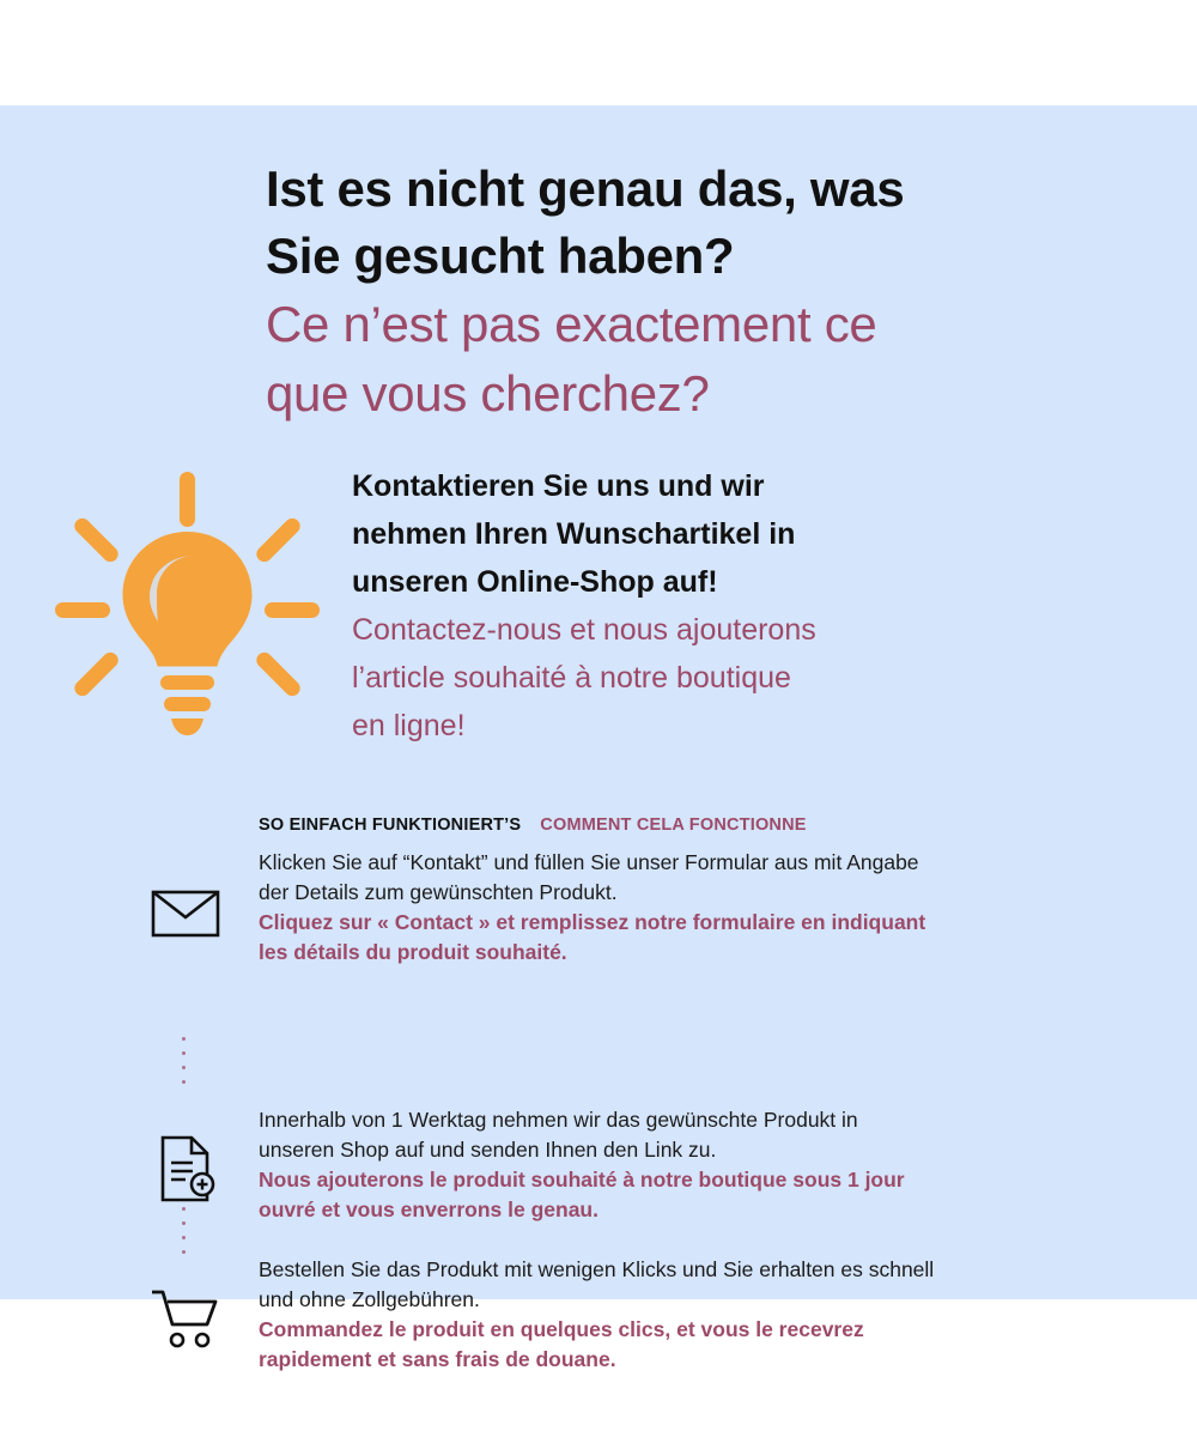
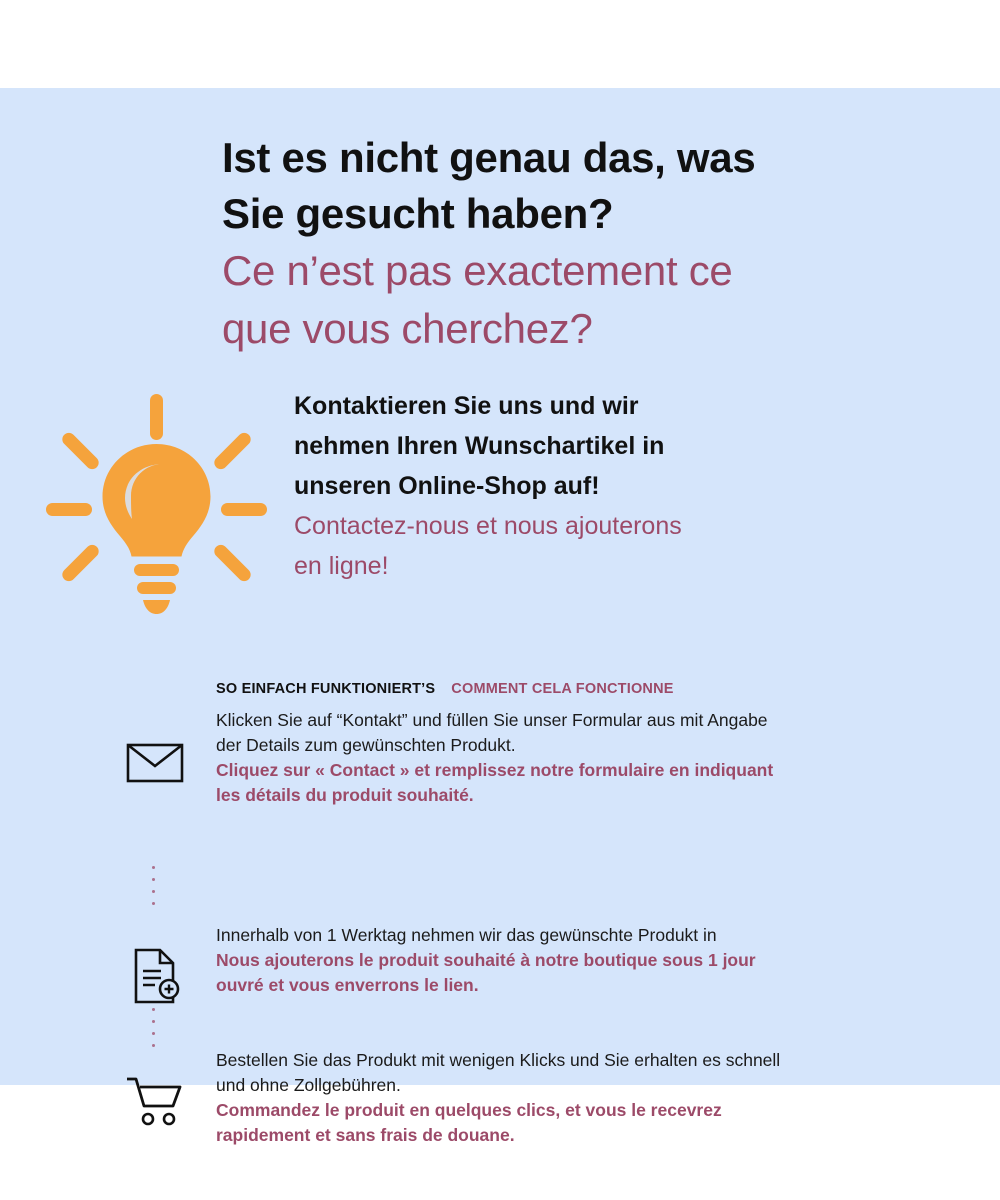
  Ist es nicht genau das, was
  Sie gesucht haben?
  Ce n’est pas exactement ce
  que vous cherchez?
  Kontaktieren Sie uns und wir
  nehmen Ihren Wunschartikel in
  unseren Online-Shop auf!
  Contactez-nous et nous ajouterons
- l’article souhaité à notre boutique
  en ligne!
  SO EINFACH FUNKTIONIERT’S
  COMMENT CELA FONCTIONNE
  Klicken Sie auf “Kontakt” und füllen Sie unser Formular aus mit Angabe
  der Details zum gewünschten Produkt.
  Cliquez sur « Contact » et remplissez notre formulaire en indiquant
  les détails du produit souhaité.
  Innerhalb von 1 Werktag nehmen wir das gewünschte Produkt in
- unseren Shop auf und senden Ihnen den Link zu.
  Nous ajouterons le produit souhaité à notre boutique sous 1 jour
- ouvré et vous enverrons le genau.
+ ouvré et vous enverrons le lien.
  Bestellen Sie das Produkt mit wenigen Klicks und Sie erhalten es schnell
  und ohne Zollgebühren.
  Commandez le produit en quelques clics, et vous le recevrez
  rapidement et sans frais de douane.
